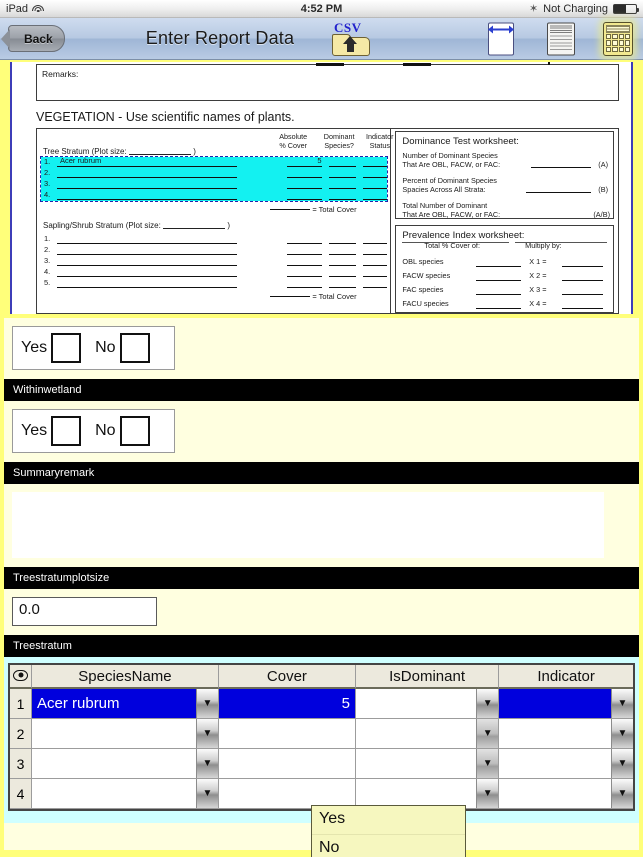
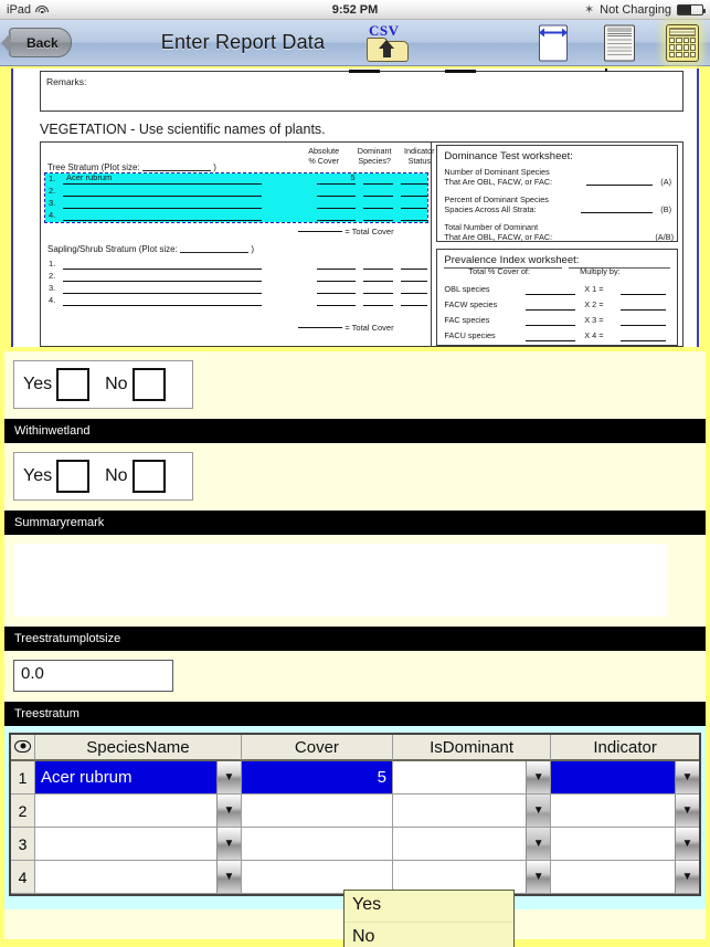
  iPad
- 4:52 PM
+ 9:52 PM
  ✶
  Not Charging
  Back
  Enter Report Data
  CSV
  Remarks:
  VEGETATION - Use scientific names of plants.
  Absolute
  % Cover
  Dominant
  Species?
  Indicator
  Status
  Tree Stratum (Plot size: )
  1.
  Acer rubrum
  5
  2.
  3.
  4.
  = Total Cover
  Sapling/Shrub Stratum (Plot size: )
  1.
  2.
  3.
  4.
- 5.
  = Total Cover
  Dominance Test worksheet:
  Number of Dominant Species
  That Are OBL, FACW, or FAC:
  (A)
  Percent of Dominant Species
  Spacies Across All Strata:
  (B)
  Total Number of Dominant
  That Are OBL, FACW, or FAC:
  (A/B)
  Prevalence Index worksheet:
  Total % Cover of:
  Multiply by:
  OBL species
  X 1 =
  FACW species
  X 2 =
  FAC species
  X 3 =
  FACU species
  X 4 =
  Yes
  No
  Withinwetland
  Yes
  No
  Summaryremark
  Treestratumplotsize
  0.0
  Treestratum
  	SpeciesName	Cover	IsDominant	Indicator
  1	Acer rubrum ▼	5	▼	▼
  2	▼		▼	▼
  3	▼		▼	▼
  4	▼		▼	▼
  Yes
  No
